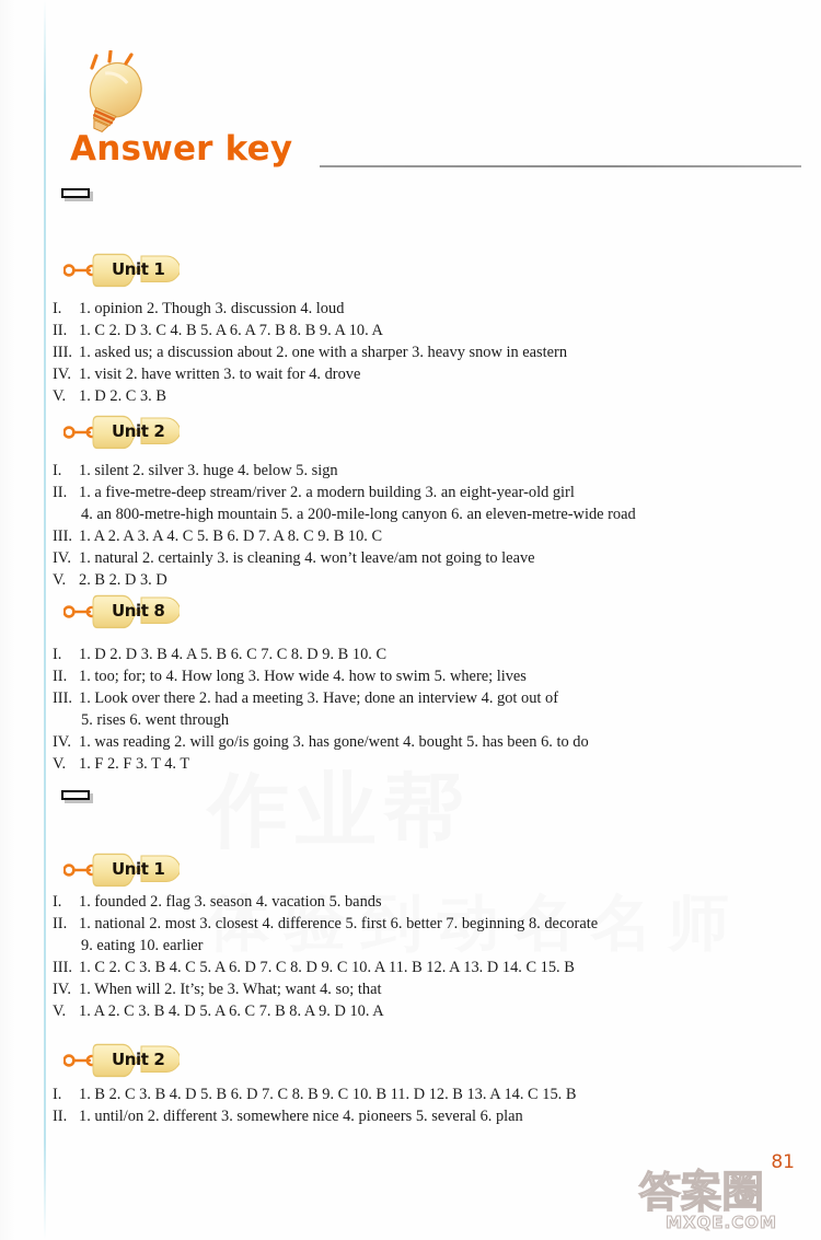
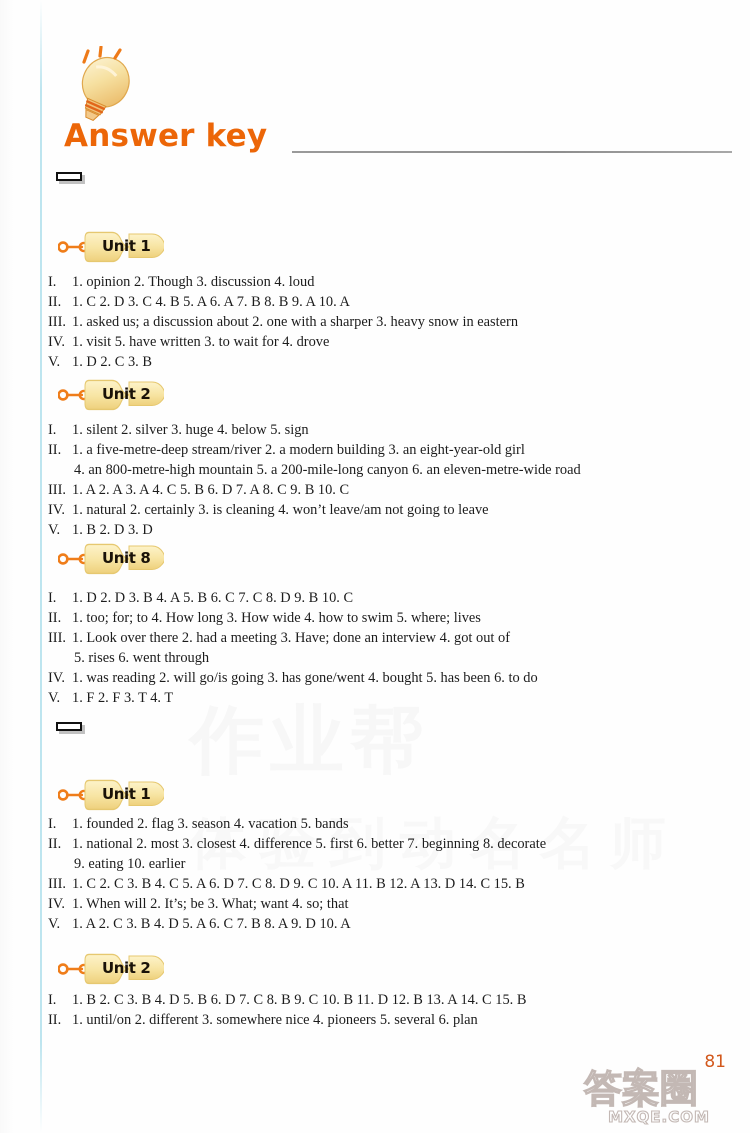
  体验到动名名师
  Answer key
  81
  答案圈
  MXQE.COM
  Unit 1
  I. 1. opinion 2. Though 3. discussion 4. loud
  II. 1. C 2. D 3. C 4. B 5. A 6. A 7. B 8. B 9. A 10. A
  III. 1. asked us; a discussion about 2. one with a sharper 3. heavy snow in eastern
- IV. 1. visit 2. have written 3. to wait for 4. drove
+ IV. 1. visit 5. have written 3. to wait for 4. drove
  V. 1. D 2. C 3. B
  Unit 2
  I. 1. silent 2. silver 3. huge 4. below 5. sign
  II. 1. a five-metre-deep stream/river 2. a modern building 3. an eight-year-old girl
  4. an 800-metre-high mountain 5. a 200-mile-long canyon 6. an eleven-metre-wide road
  III. 1. A 2. A 3. A 4. C 5. B 6. D 7. A 8. C 9. B 10. C
  IV. 1. natural 2. certainly 3. is cleaning 4. won’t leave/am not going to leave
- V. 2. B 2. D 3. D
+ V. 1. B 2. D 3. D
  Unit 8
  I. 1. D 2. D 3. B 4. A 5. B 6. C 7. C 8. D 9. B 10. C
  II. 1. too; for; to 4. How long 3. How wide 4. how to swim 5. where; lives
  III. 1. Look over there 2. had a meeting 3. Have; done an interview 4. got out of
  5. rises 6. went through
  IV. 1. was reading 2. will go/is going 3. has gone/went 4. bought 5. has been 6. to do
  V. 1. F 2. F 3. T 4. T
  Unit 1
  I. 1. founded 2. flag 3. season 4. vacation 5. bands
  II. 1. national 2. most 3. closest 4. difference 5. first 6. better 7. beginning 8. decorate
  9. eating 10. earlier
  III. 1. C 2. C 3. B 4. C 5. A 6. D 7. C 8. D 9. C 10. A 11. B 12. A 13. D 14. C 15. B
  IV. 1. When will 2. It’s; be 3. What; want 4. so; that
  V. 1. A 2. C 3. B 4. D 5. A 6. C 7. B 8. A 9. D 10. A
  Unit 2
  I. 1. B 2. C 3. B 4. D 5. B 6. D 7. C 8. B 9. C 10. B 11. D 12. B 13. A 14. C 15. B
  II. 1. until/on 2. different 3. somewhere nice 4. pioneers 5. several 6. plan
